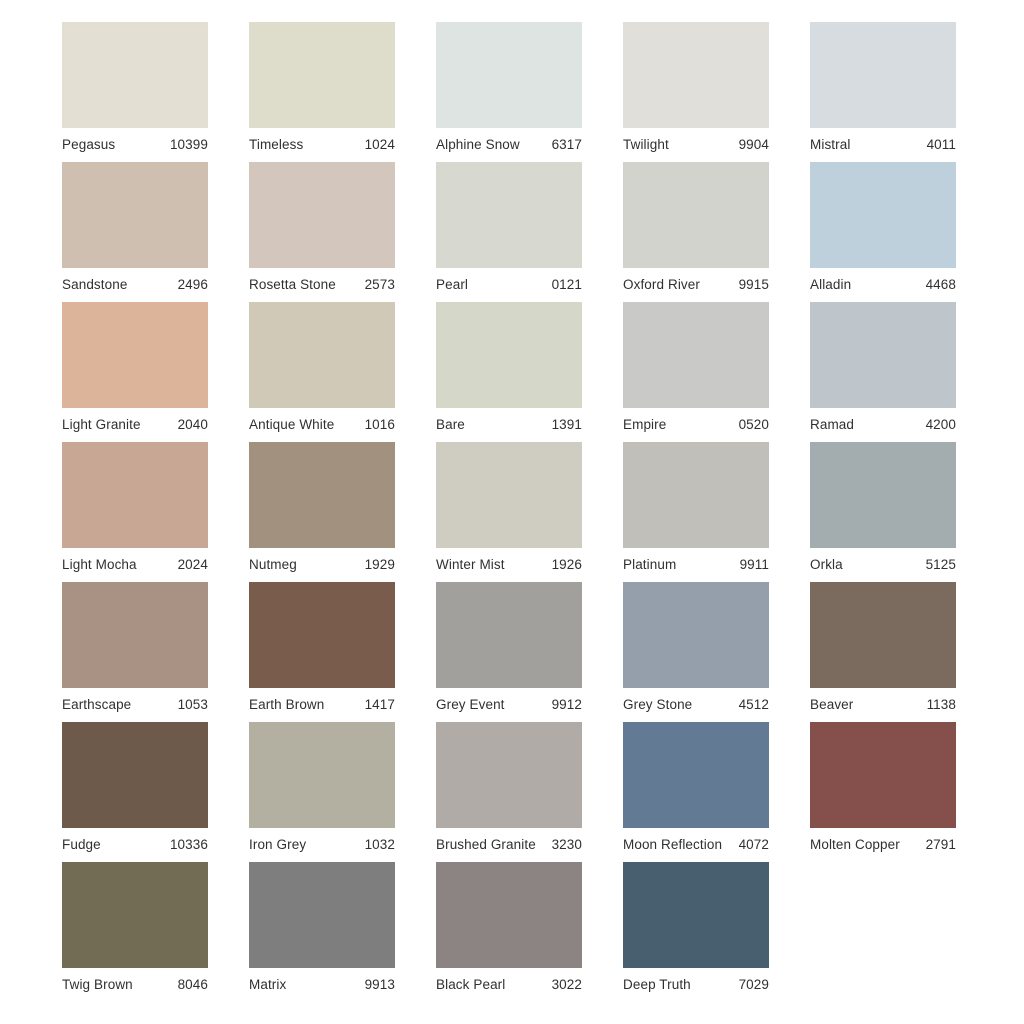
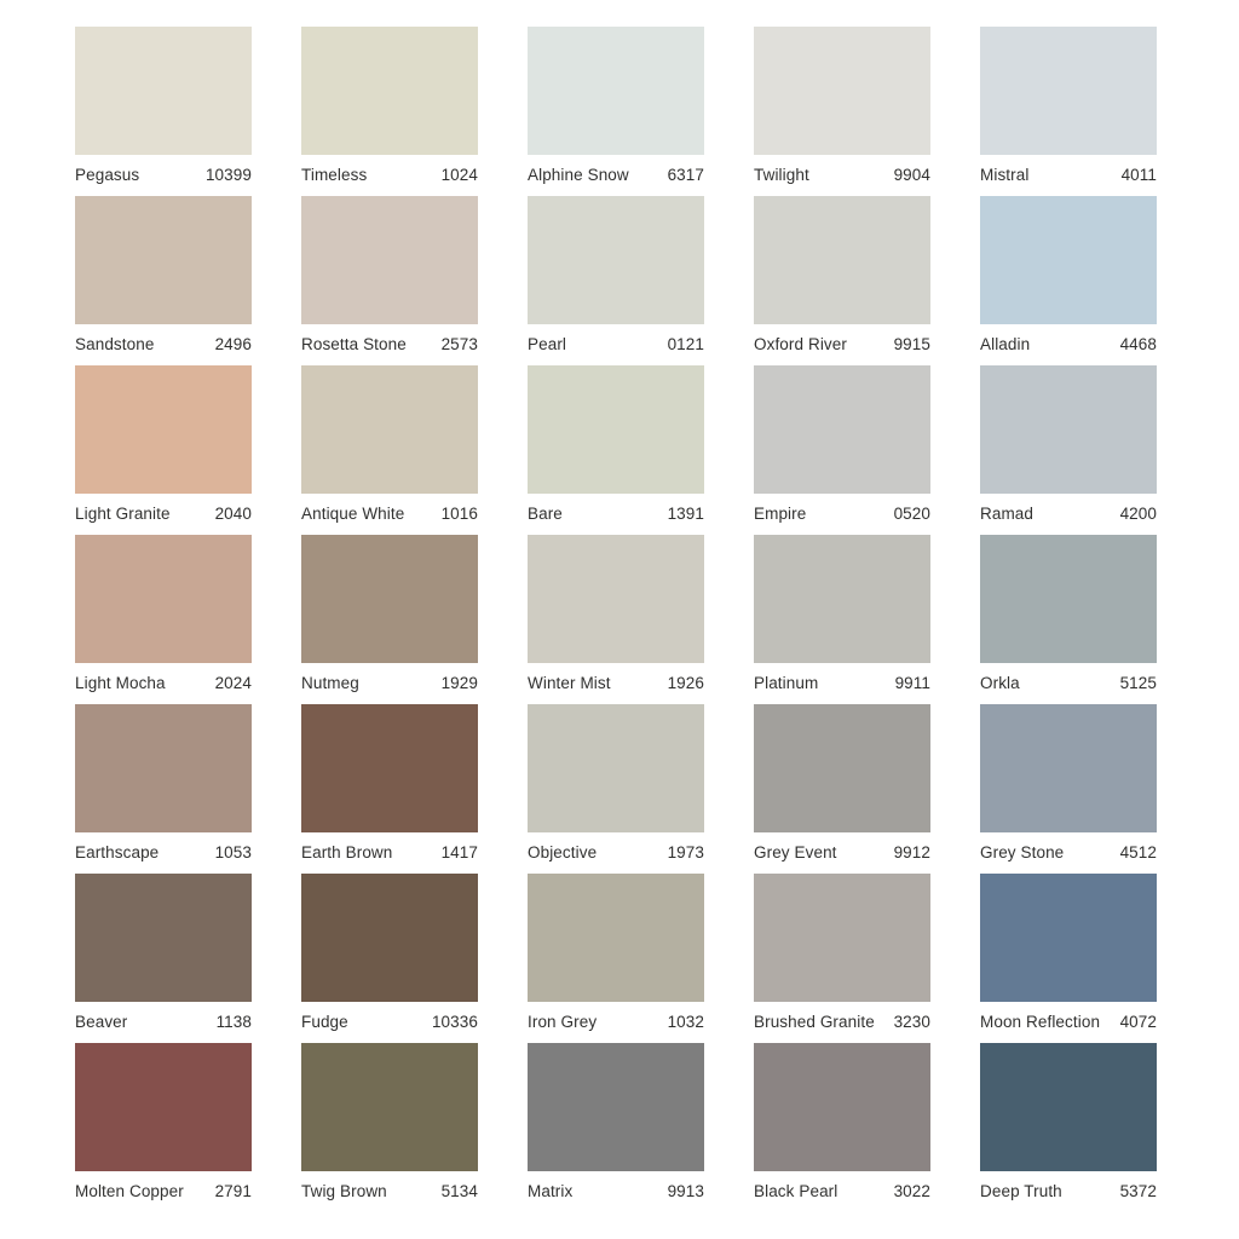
  Pegasus
  10399
  Timeless
  1024
  Alphine Snow
  6317
  Twilight
  9904
  Mistral
  4011
  Sandstone
  2496
  Rosetta Stone
  2573
  Pearl
  0121
  Oxford River
  9915
  Alladin
  4468
  Light Granite
  2040
  Antique White
  1016
  Bare
  1391
  Empire
  0520
  Ramad
  4200
  Light Mocha
  2024
  Nutmeg
  1929
  Winter Mist
  1926
  Platinum
  9911
  Orkla
  5125
  Earthscape
  1053
  Earth Brown
  1417
+ Objective
+ 1973
  Grey Event
  9912
  Grey Stone
  4512
  Beaver
  1138
  Fudge
  10336
  Iron Grey
  1032
  Brushed Granite
  3230
  Moon Reflection
  4072
  Molten Copper
  2791
  Twig Brown
- 8046
+ 5134
  Matrix
  9913
  Black Pearl
  3022
  Deep Truth
- 7029
+ 5372
